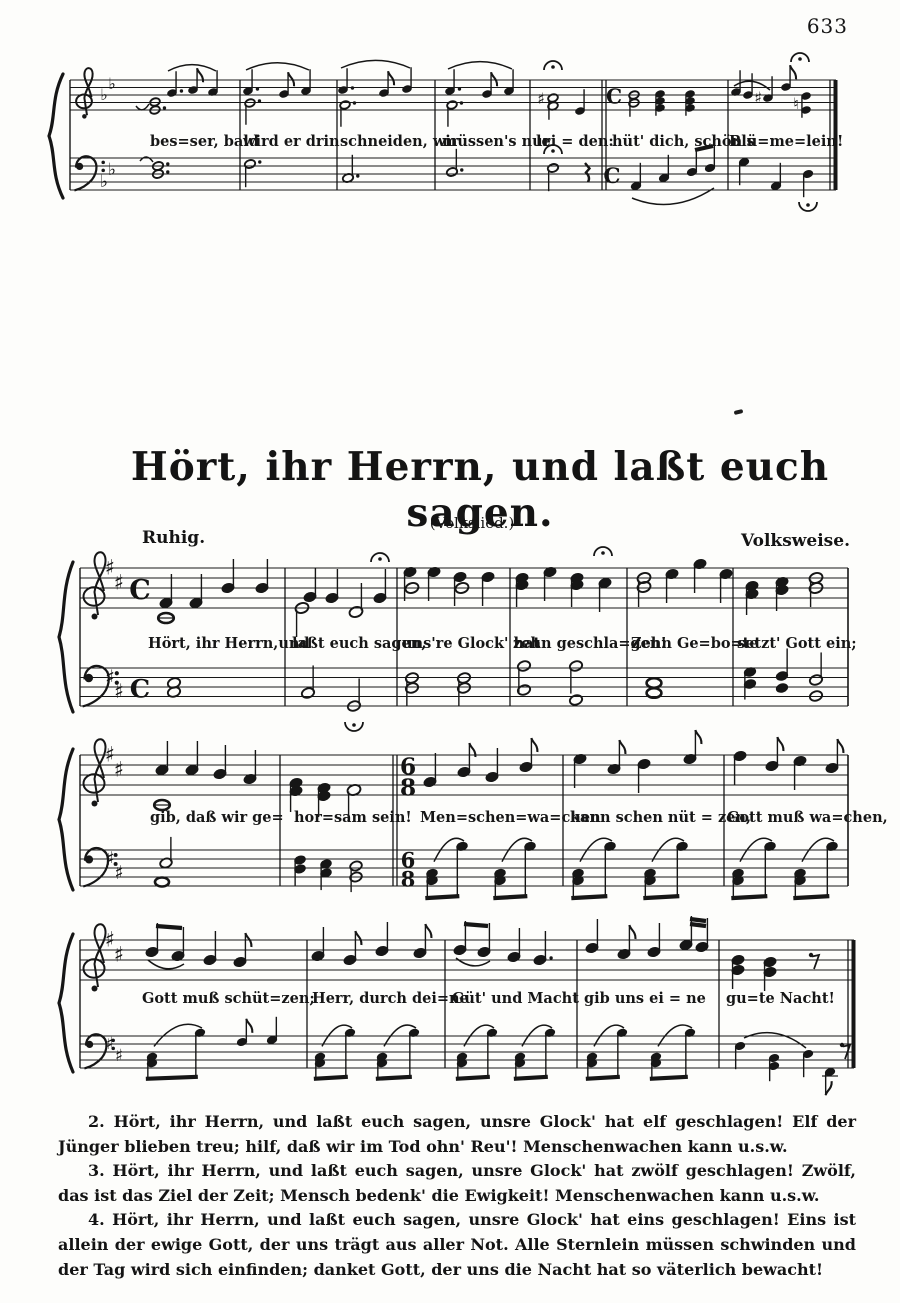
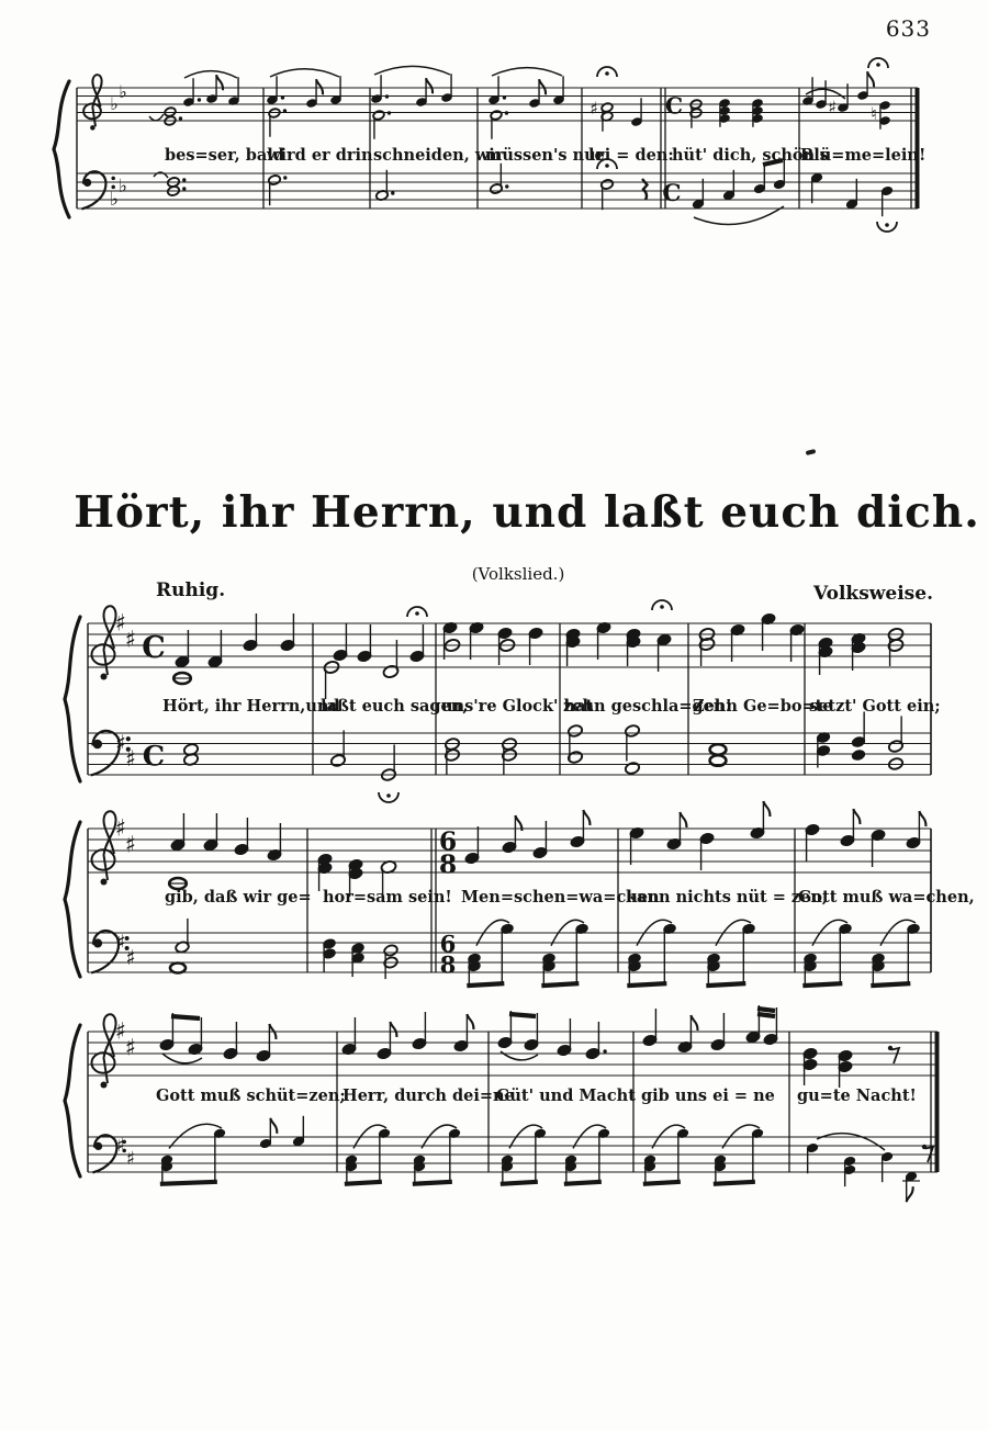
  633
  bes=ser, bald
  wird er drin
  schneiden, wir
  müssen's nur
  lei = den:
  hüt' dich, schön's
  Blü=me=lein!
  ♭
  ♭
  ♯
  C
  ♯
  ♮
  ♭
  ♭
  C
  Hört, ihr Herrn,und
  laßt euch sagen,
  uns're Glock' hat
  zehn geschla=gen!
  Zehn Ge=bo=te
  setzt' Gott ein;
  ♯
  ♯
  C
  ♯
  ♯
  C
  gib, daß wir ge=
  hor=sam sein!
  Men=schen=wa=chen
- kann schen nüt = zen,
+ kann nichts nüt = zen,
  Gott muß wa=chen,
  ♯
  ♯
  6
  8
  ♯
  ♯
  6
  8
  Gott muß schüt=zen;
  Herr, durch dei=ne
  Güt' und Macht
  gib uns ei = ne
  gu=te Nacht!
  ♯
  ♯
  ♯
  ♯
- Hört, ihr Herrn, und laßt euch sagen.
+ Hört, ihr Herrn, und laßt euch dich.
  (Volkslied.)
  Ruhig.
  Volksweise.
- 2. Hört, ihr Herrn, und laßt euch sagen, unsre Glock' hat elf geschlagen! Elf der Jünger blieben treu; hilf, daß wir im Tod ohn' Reu'! Menschenwachen kann u.s.w.
- 3. Hört, ihr Herrn, und laßt euch sagen, unsre Glock' hat zwölf geschlagen! Zwölf, das ist das Ziel der Zeit; Mensch bedenk' die Ewigkeit! Menschenwachen kann u.s.w.
- 4. Hört, ihr Herrn, und laßt euch sagen, unsre Glock' hat eins geschlagen! Eins ist allein der ewige Gott, der uns trägt aus aller Not. Alle Sternlein müssen schwinden und der Tag wird sich einfinden; danket Gott, der uns die Nacht hat so väterlich bewacht!
